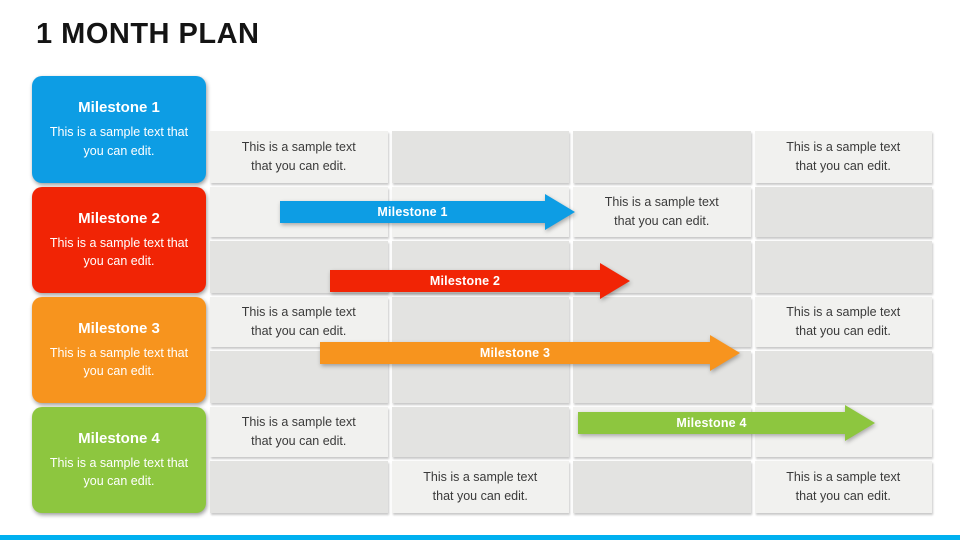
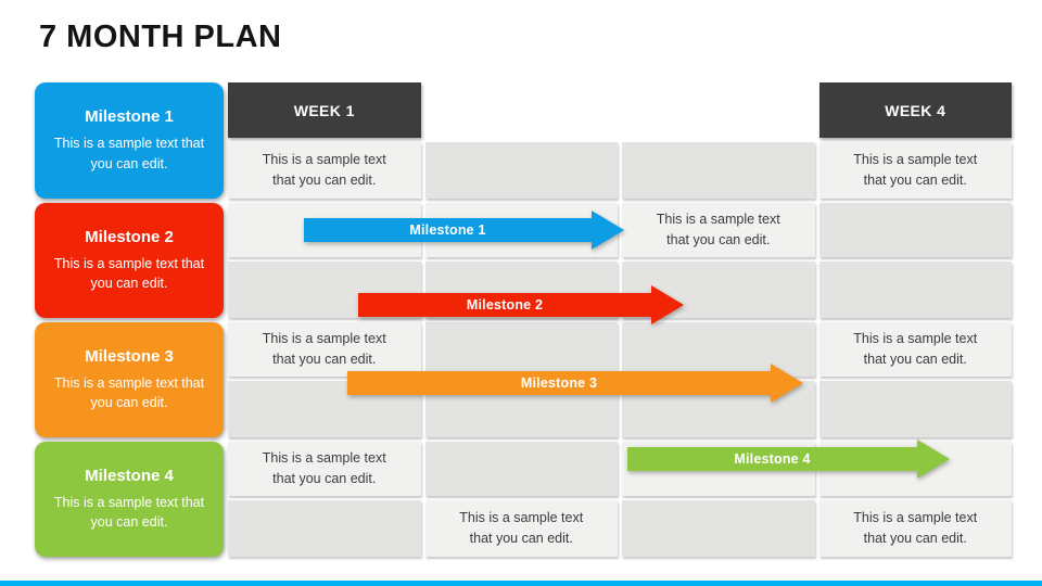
- 1 MONTH PLAN
+ 7 MONTH PLAN
  Milestone 1
  This is a sample text that you can edit.
  Milestone 2
  This is a sample text that you can edit.
  Milestone 3
  This is a sample text that you can edit.
  Milestone 4
  This is a sample text that you can edit.
+ WEEK 1
+ WEEK 4
  This is a sample text
  that you can edit.
  This is a sample text
  that you can edit.
  This is a sample text
  that you can edit.
  This is a sample text
  that you can edit.
  This is a sample text
  that you can edit.
  This is a sample text
  that you can edit.
  This is a sample text
  that you can edit.
  This is a sample text
  that you can edit.
  Milestone 1
  Milestone 2
  Milestone 3
  Milestone 4
